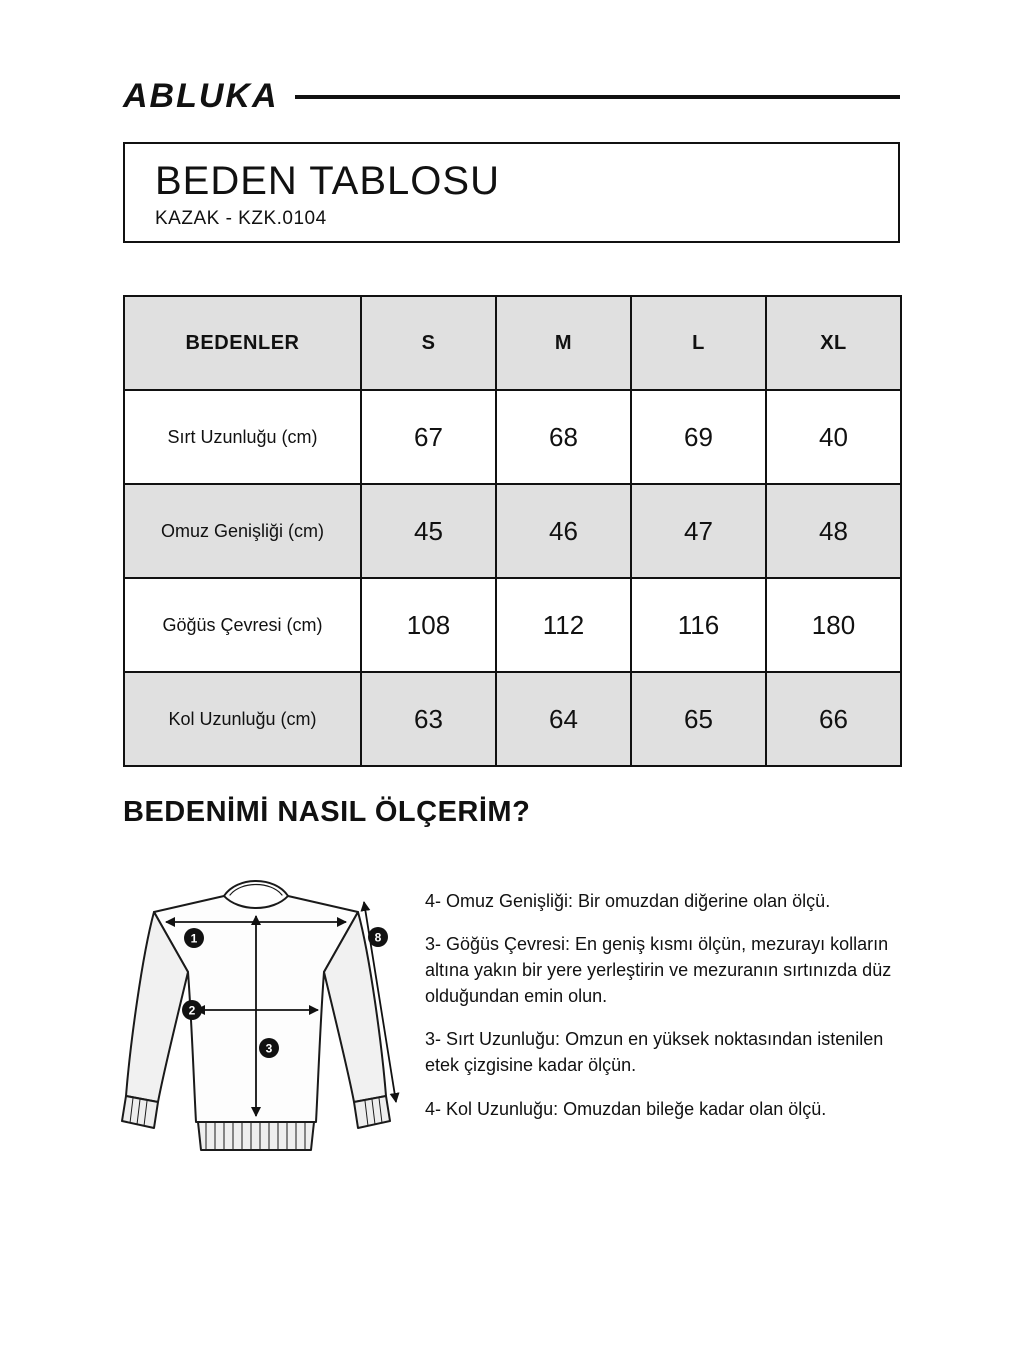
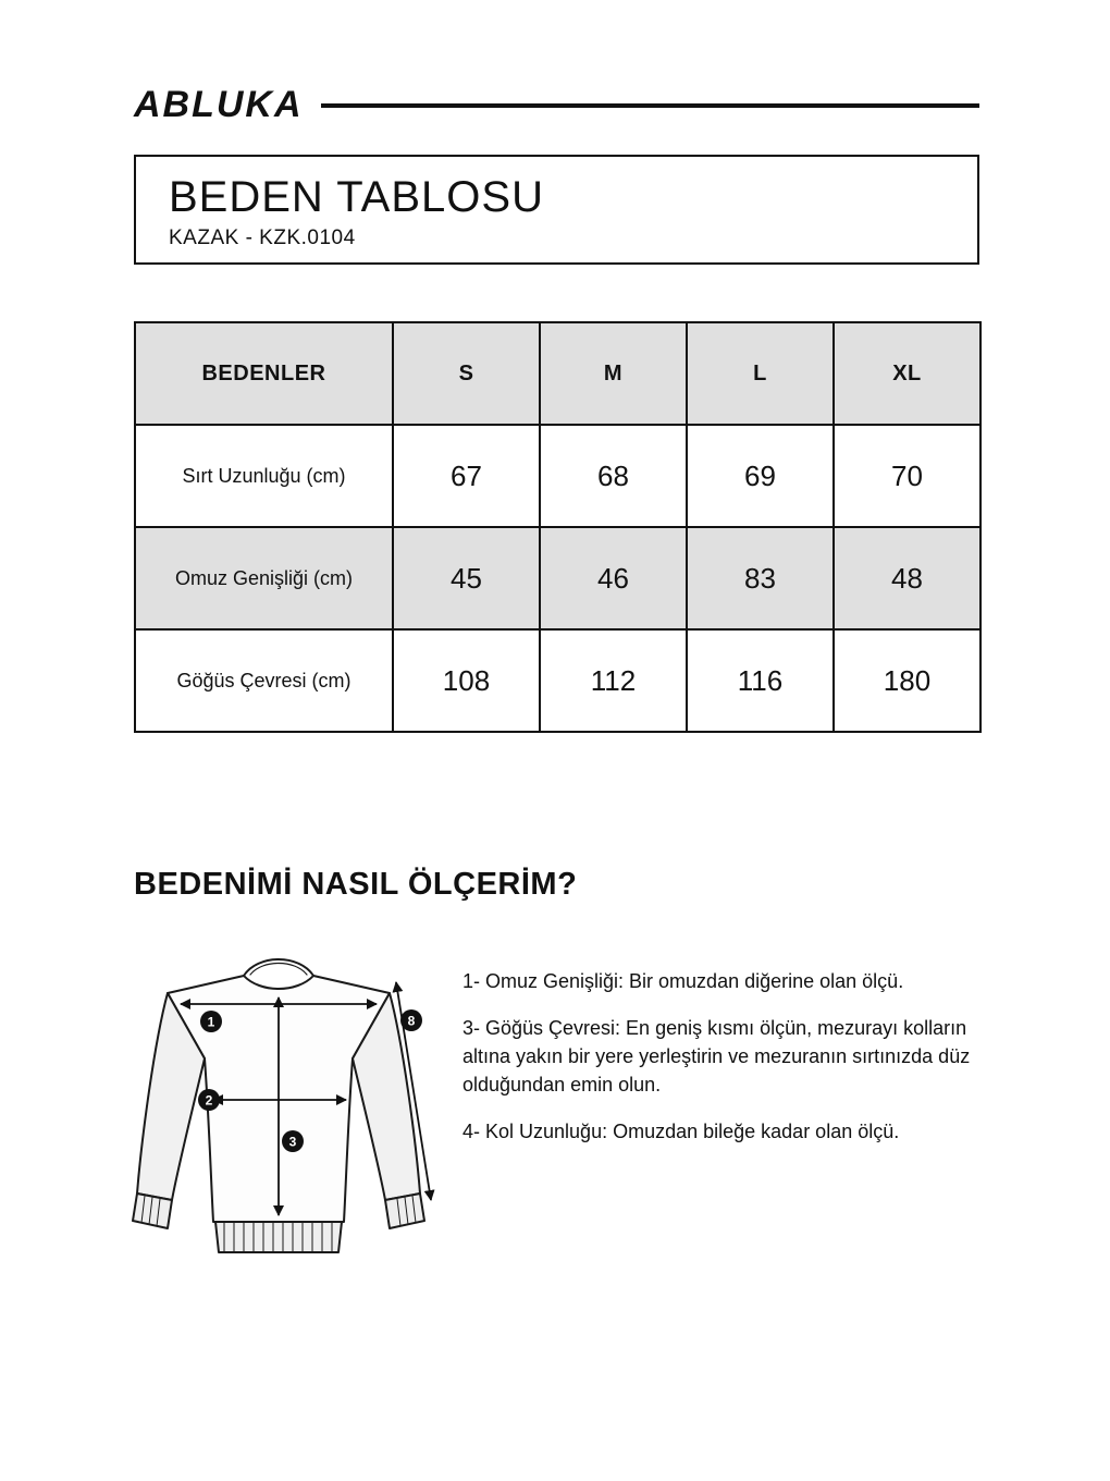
  ABLUKA
  BEDEN TABLOSU
  KAZAK - KZK.0104
  BEDENLER	S	M	L	XL
- Sırt Uzunluğu (cm)	67	68	69	40
+ Sırt Uzunluğu (cm)	67	68	69	70
- Omuz Genişliği (cm)	45	46	47	48
+ Omuz Genişliği (cm)	45	46	83	48
  Göğüs Çevresi (cm)	108	112	116	180
- Kol Uzunluğu (cm)	63	64	65	66
  BEDENİMİ NASIL ÖLÇERİM?
  1
  2
  3
  8
- 4- Omuz Genişliği: Bir omuzdan diğerine olan ölçü.
+ 1- Omuz Genişliği: Bir omuzdan diğerine olan ölçü.
  3- Göğüs Çevresi: En geniş kısmı ölçün, mezurayı kolların altına yakın bir yere yerleştirin ve mezuranın sırtınızda düz olduğundan emin olun.
- 3- Sırt Uzunluğu: Omzun en yüksek noktasından istenilen etek çizgisine kadar ölçün.
  4- Kol Uzunluğu: Omuzdan bileğe kadar olan ölçü.
